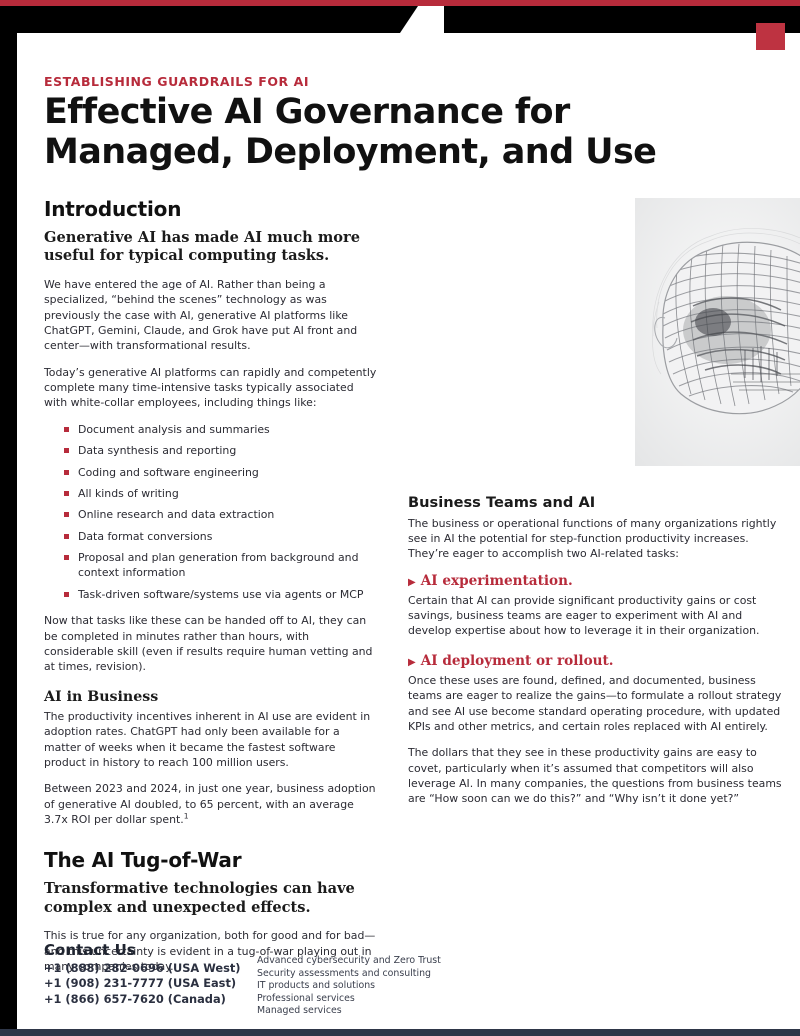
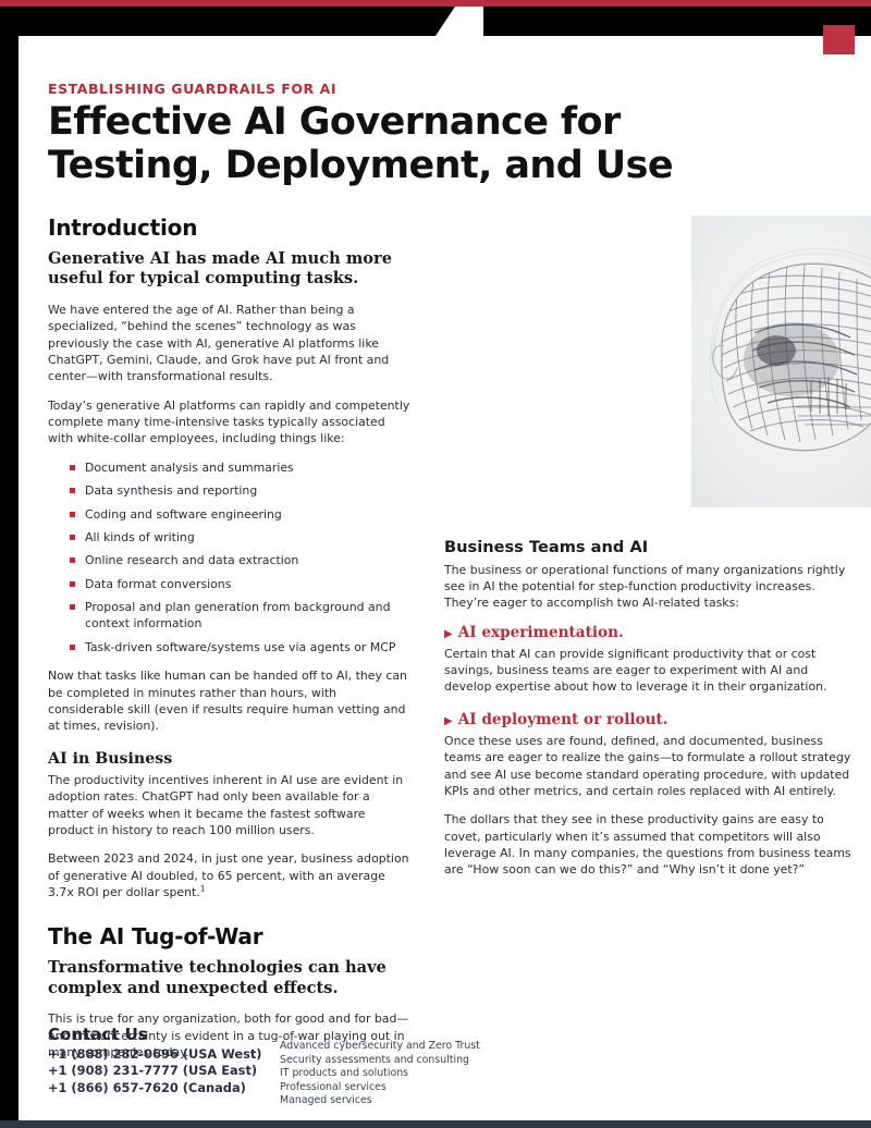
  ESTABLISHING GUARDRAILS FOR AI
- Effective AI Governance for Managed, Deployment, and Use
+ Effective AI Governance for Testing, Deployment, and Use
  Introduction
  Generative AI has made AI much more useful for typical computing tasks.
  We have entered the age of AI. Rather than being a specialized, “behind the scenes” technology as was previously the case with AI, generative AI platforms like ChatGPT, Gemini, Claude, and Grok have put AI front and center—with transformational results.
  Today’s generative AI platforms can rapidly and competently complete many time-intensive tasks typically associated with white-collar employees, including things like:
  Document analysis and summaries
  Data synthesis and reporting
  Coding and software engineering
  All kinds of writing
  Online research and data extraction
  Data format conversions
  Proposal and plan generation from background and context information
  Task-driven software/systems use via agents or MCP
- Now that tasks like these can be handed off to AI, they can be completed in minutes rather than hours, with considerable skill (even if results require human vetting and at times, revision).
+ Now that tasks like human can be handed off to AI, they can be completed in minutes rather than hours, with considerable skill (even if results require human vetting and at times, revision).
  AI in Business
  The productivity incentives inherent in AI use are evident in adoption rates. ChatGPT had only been available for a matter of weeks when it became the fastest software product in history to reach 100 million users.
  Between 2023 and 2024, in just one year, business adoption of generative AI doubled, to 65 percent, with an average 3.7x ROI per dollar spent.1
  The AI Tug-of-War
  Transformative technologies can have complex and unexpected effects.
  This is true for any organization, both for good and for bad—and this uncertainty is evident in a tug-of-war playing out in many companies today.
  Business Teams and AI
  The business or operational functions of many organizations rightly see in AI the potential for step-function productivity increases. They’re eager to accomplish two AI-related tasks:
  ▶
  AI experimentation.
- Certain that AI can provide significant productivity gains or cost savings, business teams are eager to experiment with AI and develop expertise about how to leverage it in their organization.
+ Certain that AI can provide significant productivity that or cost savings, business teams are eager to experiment with AI and develop expertise about how to leverage it in their organization.
  ▶
  AI deployment or rollout.
  Once these uses are found, defined, and documented, business teams are eager to realize the gains—to formulate a rollout strategy and see AI use become standard operating procedure, with updated KPIs and other metrics, and certain roles replaced with AI entirely.
  The dollars that they see in these productivity gains are easy to covet, particularly when it’s assumed that competitors will also leverage AI. In many companies, the questions from business teams are “How soon can we do this?” and “Why isn’t it done yet?”
  Contact Us
  +1 (888) 282-0696 (USA West)
  +1 (908) 231-7777 (USA East)
  +1 (866) 657-7620 (Canada)
  Advanced cybersecurity and Zero Trust
  Security assessments and consulting
  IT products and solutions
  Professional services
  Managed services
